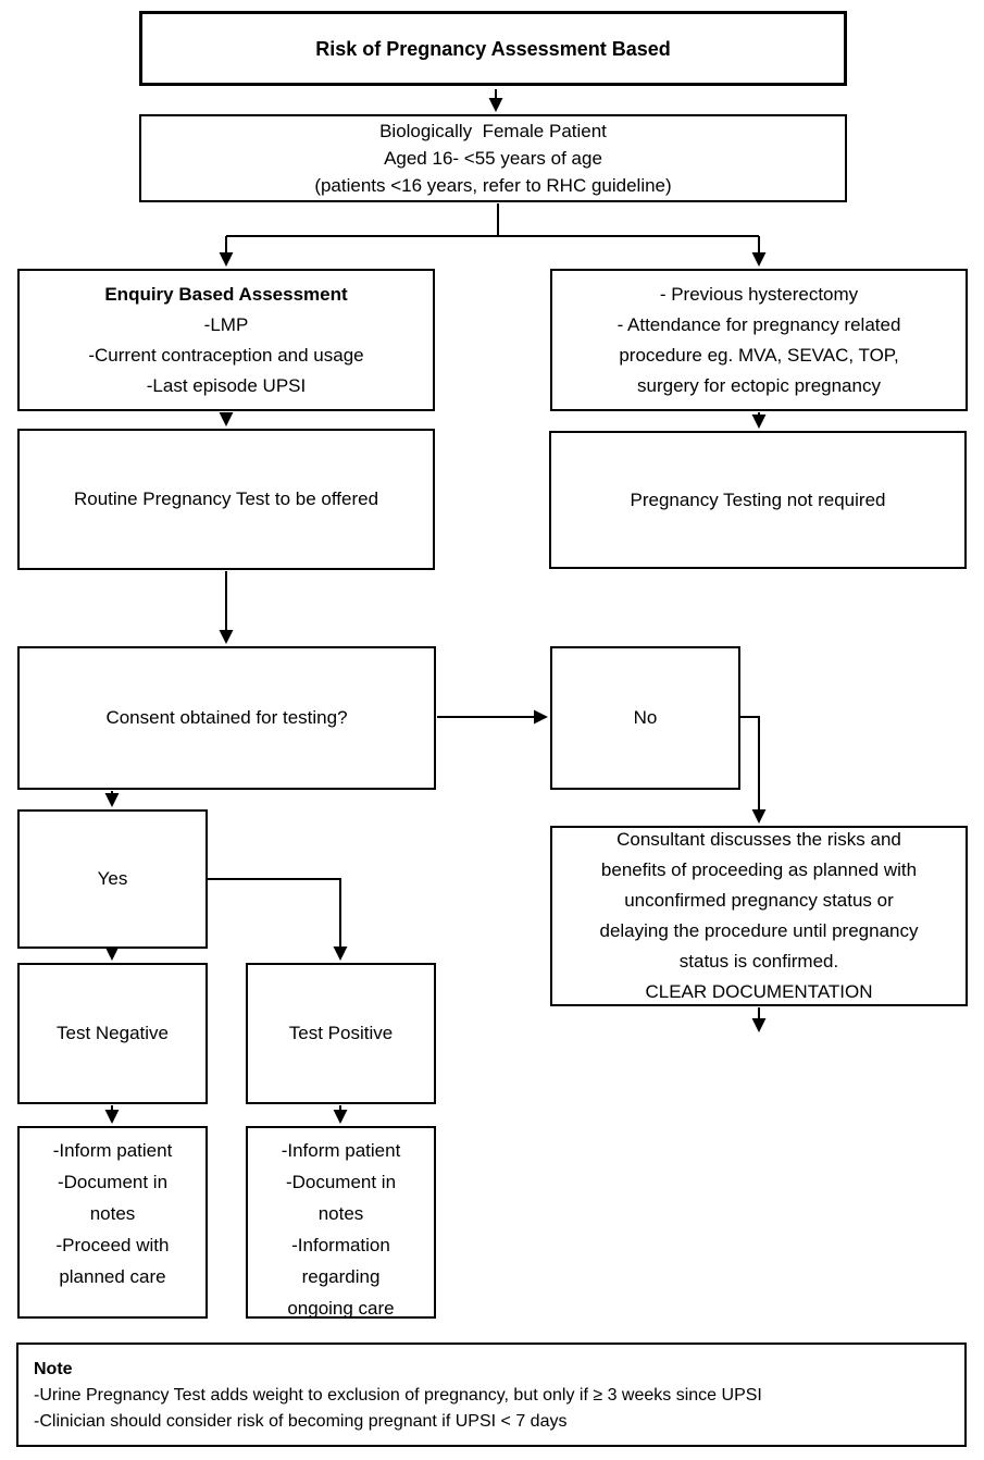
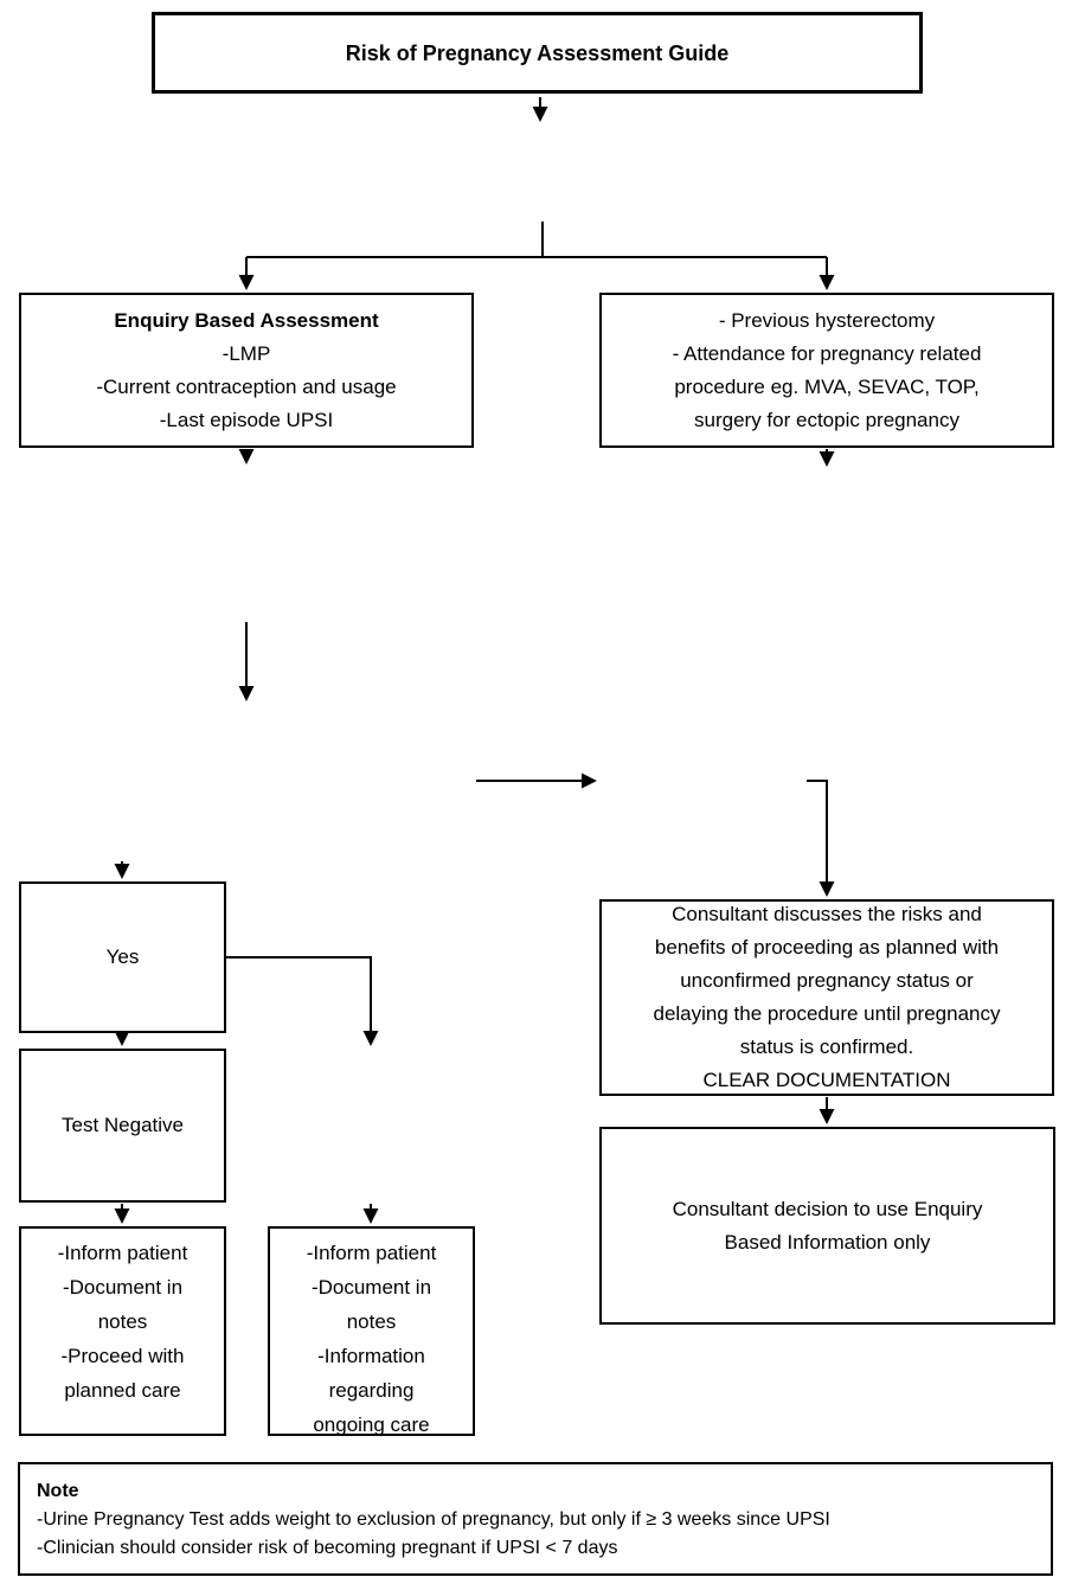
- Risk of Pregnancy Assessment Based
+ Risk of Pregnancy Assessment Guide
- Biologically Female Patient
- Aged 16- <55 years of age
- (patients <16 years, refer to RHC guideline)
  Enquiry Based Assessment
  -LMP
  -Current contraception and usage
  -Last episode UPSI
  - Previous hysterectomy
  - Attendance for pregnancy related
  procedure eg. MVA, SEVAC, TOP,
  surgery for ectopic pregnancy
- Routine Pregnancy Test to be offered
- Pregnancy Testing not required
- Consent obtained for testing?
- No
  Yes
  Test Negative
- Test Positive
  -Inform patient
  -Document in
  notes
  -Proceed with
  planned care
  -Inform patient
  -Document in
  notes
  -Information
  regarding
  ongoing care
  Consultant discusses the risks and
  benefits of proceeding as planned with
  unconfirmed pregnancy status or
  delaying the procedure until pregnancy
  status is confirmed.
  CLEAR DOCUMENTATION
+ Consultant decision to use Enquiry
+ Based Information only
  Note
  -Urine Pregnancy Test adds weight to exclusion of pregnancy, but only if ≥ 3 weeks since UPSI
  -Clinician should consider risk of becoming pregnant if UPSI < 7 days
